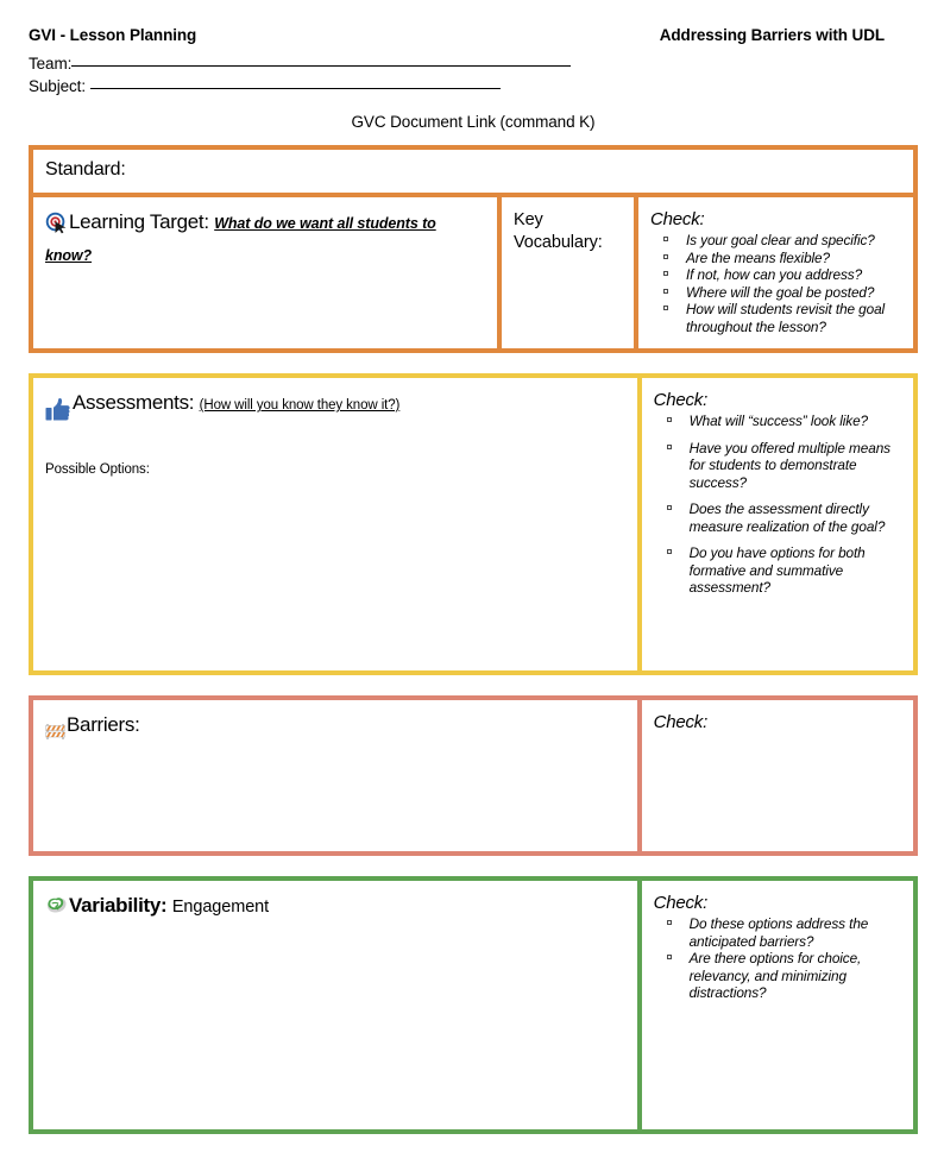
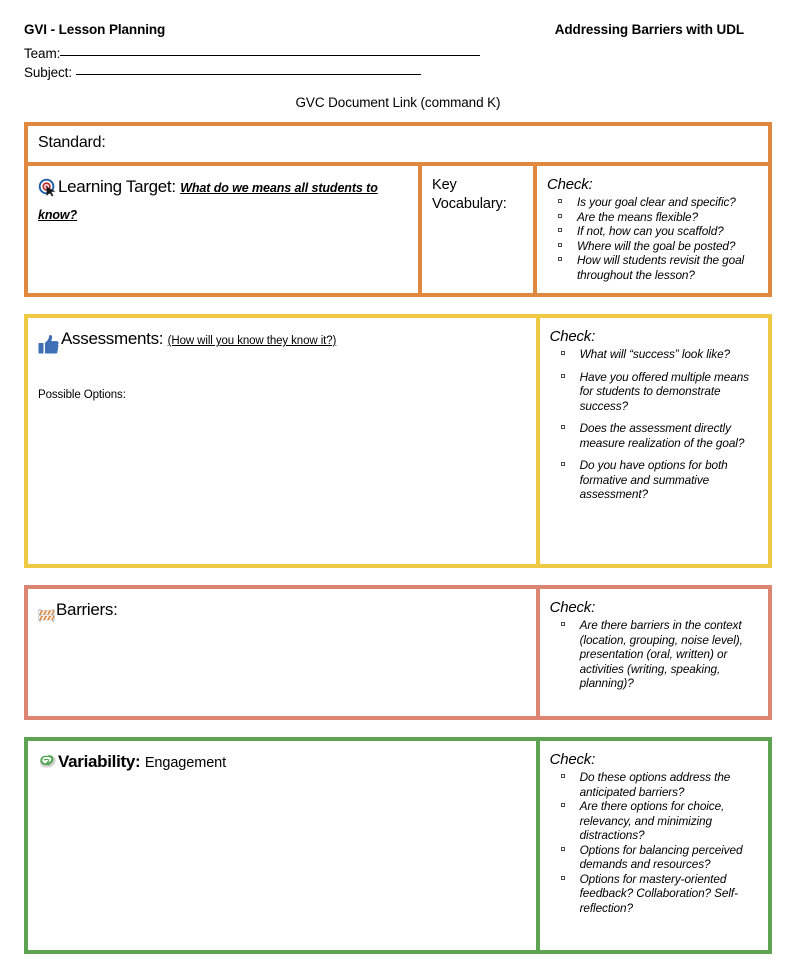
  GVI - Lesson Planning
  Addressing Barriers with UDL
  Team:
  Subject:
  GVC Document Link (command K)
  Standard:
- Learning Target: What do we want all students to know?
+ Learning Target: What do we means all students to know?
  Key Vocabulary:
  Check:
  Is your goal clear and specific?
  Are the means flexible?
- If not, how can you address?
+ If not, how can you scaffold?
  Where will the goal be posted?
  How will students revisit the goal throughout the lesson?
  Assessments: (How will you know they know it?)
  Possible Options:
  Check:
  What will “success” look like?
  Have you offered multiple means for students to demonstrate success?
  Does the assessment directly measure realization of the goal?
  Do you have options for both formative and summative assessment?
  Barriers:
  Check:
+ Are there barriers in the context (location, grouping, noise level), presentation (oral, written) or activities (writing, speaking, planning)?
  Variability: Engagement
  Check:
  Do these options address the anticipated barriers?
  Are there options for choice, relevancy, and minimizing distractions?
+ Options for balancing perceived demands and resources?
+ Options for mastery-oriented feedback? Collaboration? Self-reflection?
